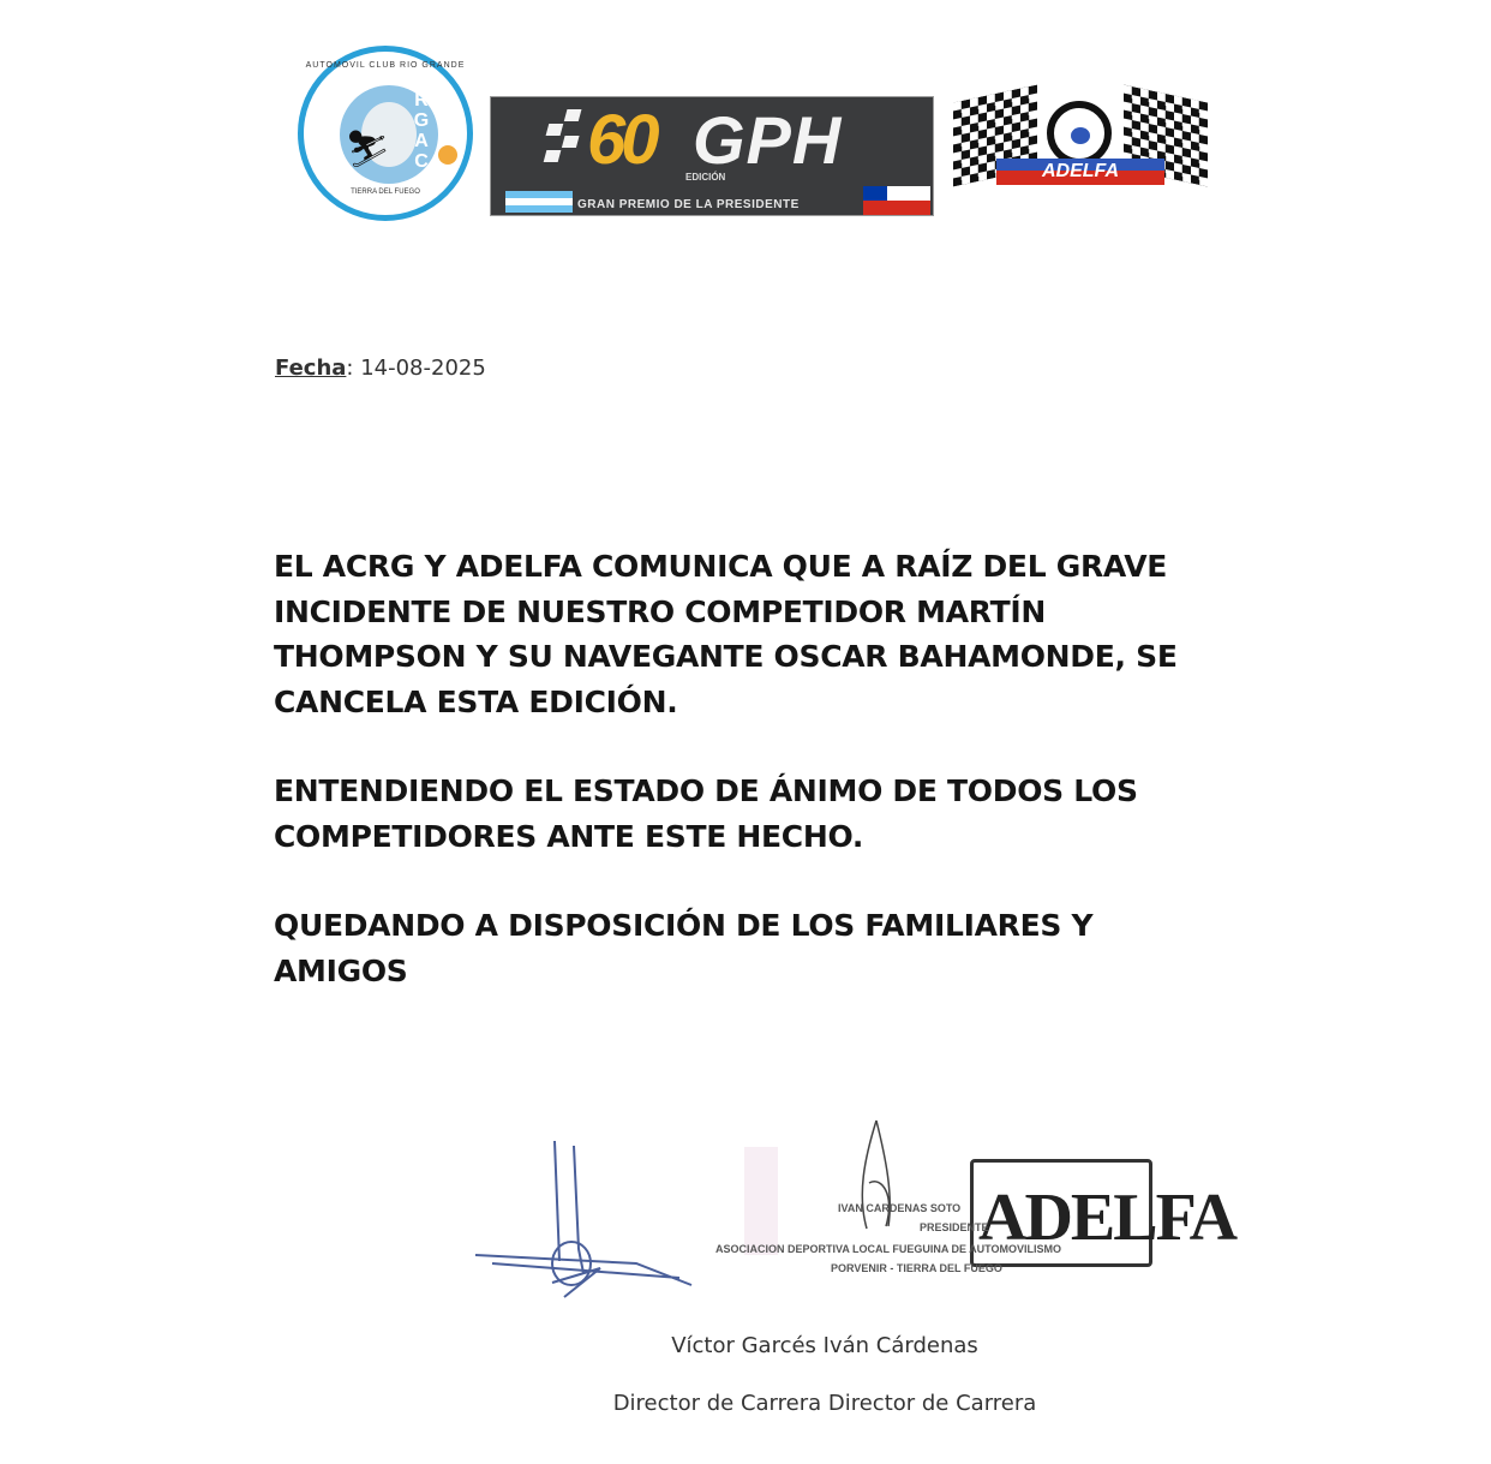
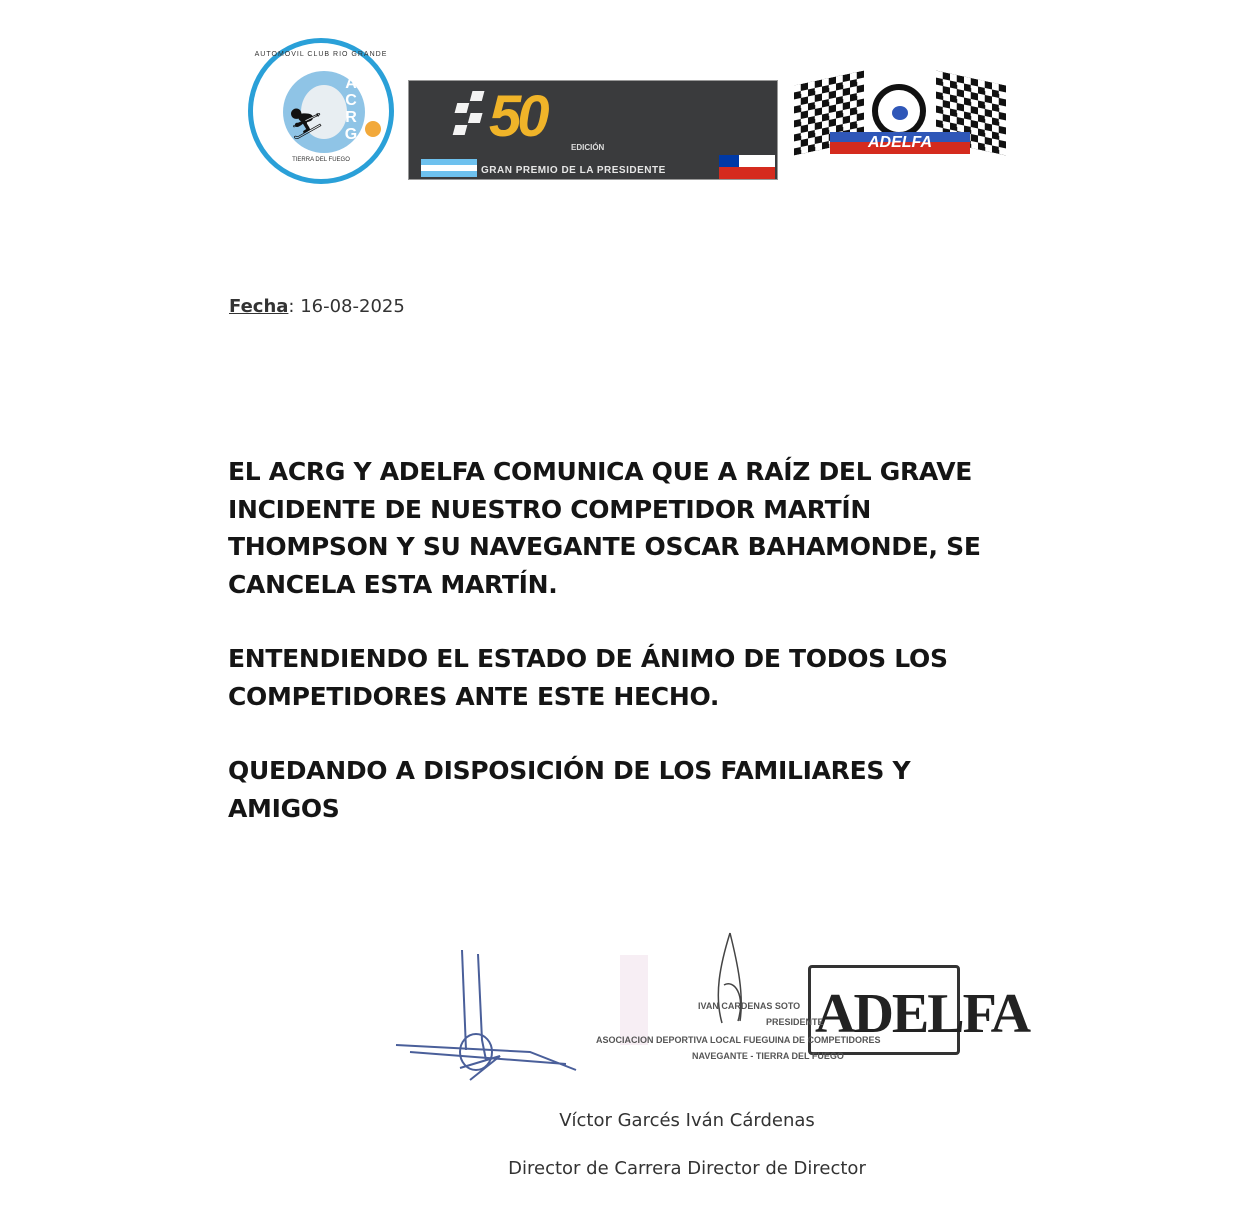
  ⛷
- R
+ A
- G
+ C
- A
+ R
- C
+ G
- 60
+ 50
- GPH
  EDICIÓN
  GRAN PREMIO DE LA PRESIDENTE
  ADELFA
- Fecha: 14-08-2025
+ Fecha: 16-08-2025
- EL ACRG Y ADELFA COMUNICA QUE A RAÍZ DEL GRAVE INCIDENTE DE NUESTRO COMPETIDOR MARTÍN THOMPSON Y SU NAVEGANTE OSCAR BAHAMONDE, SE CANCELA ESTA EDICIÓN.
+ EL ACRG Y ADELFA COMUNICA QUE A RAÍZ DEL GRAVE INCIDENTE DE NUESTRO COMPETIDOR MARTÍN THOMPSON Y SU NAVEGANTE OSCAR BAHAMONDE, SE CANCELA ESTA MARTÍN.
  ENTENDIENDO EL ESTADO DE ÁNIMO DE TODOS LOS COMPETIDORES ANTE ESTE HECHO.
  QUEDANDO A DISPOSICIÓN DE LOS FAMILIARES Y AMIGOS
  ADELFA
  IVAN CARDENAS SOTO
  PRESIDENTE
- ASOCIACION DEPORTIVA LOCAL FUEGUINA DE AUTOMOVILISMO
+ ASOCIACION DEPORTIVA LOCAL FUEGUINA DE COMPETIDORES
- PORVENIR - TIERRA DEL FUEGO
+ NAVEGANTE - TIERRA DEL FUEGO
  Víctor Garcés Iván Cárdenas
- Director de Carrera Director de Carrera
+ Director de Carrera Director de Director
